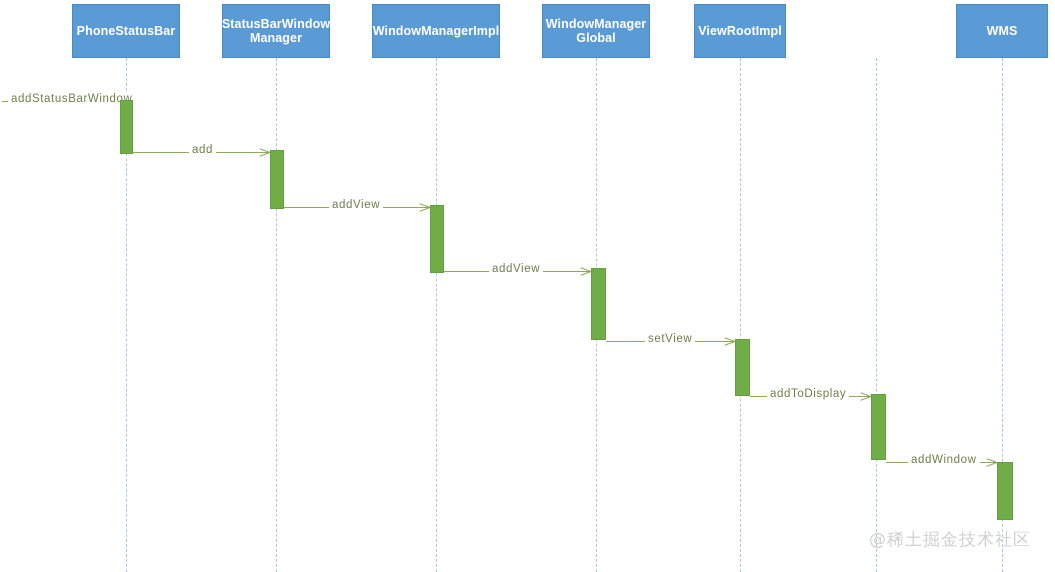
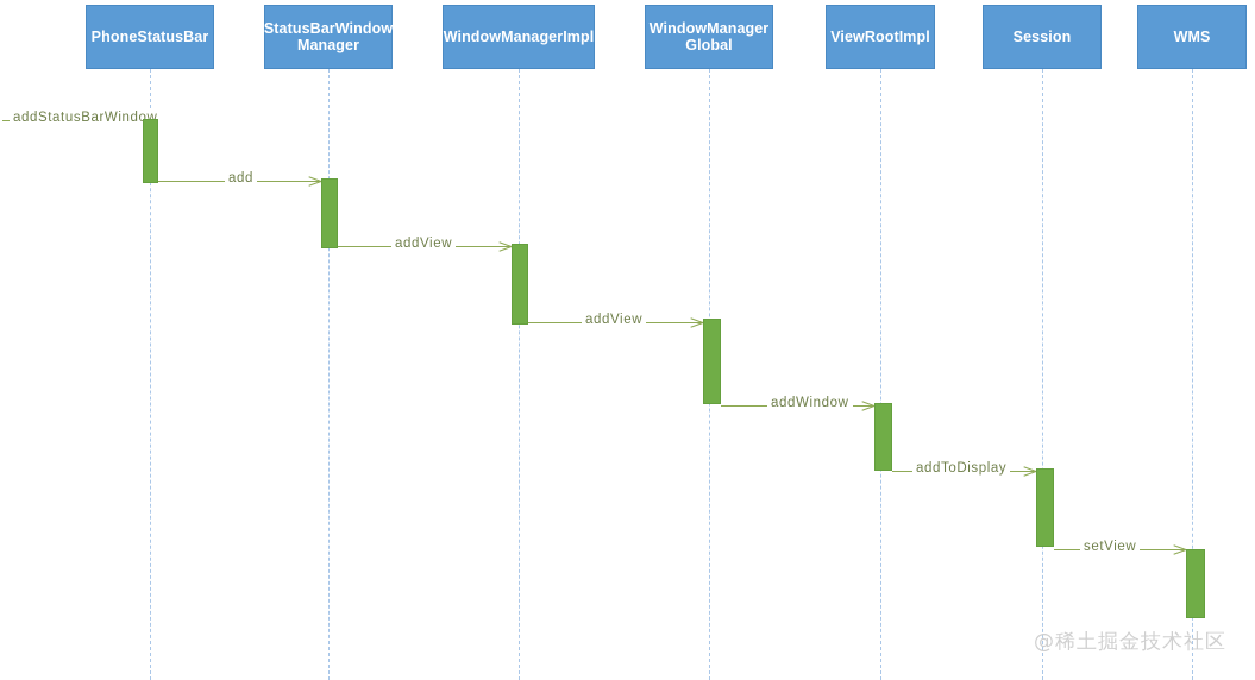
  PhoneStatusBar
  StatusBarWindow
  Manager
  WindowManagerImpl
  WindowManager
  Global
  ViewRootImpl
+ Session
  WMS
  addStatusBarWindow
  add
  addView
  addView
- setView
+ addWindow
  addToDisplay
- addWindow
+ setView
  @稀土掘金技术社区
